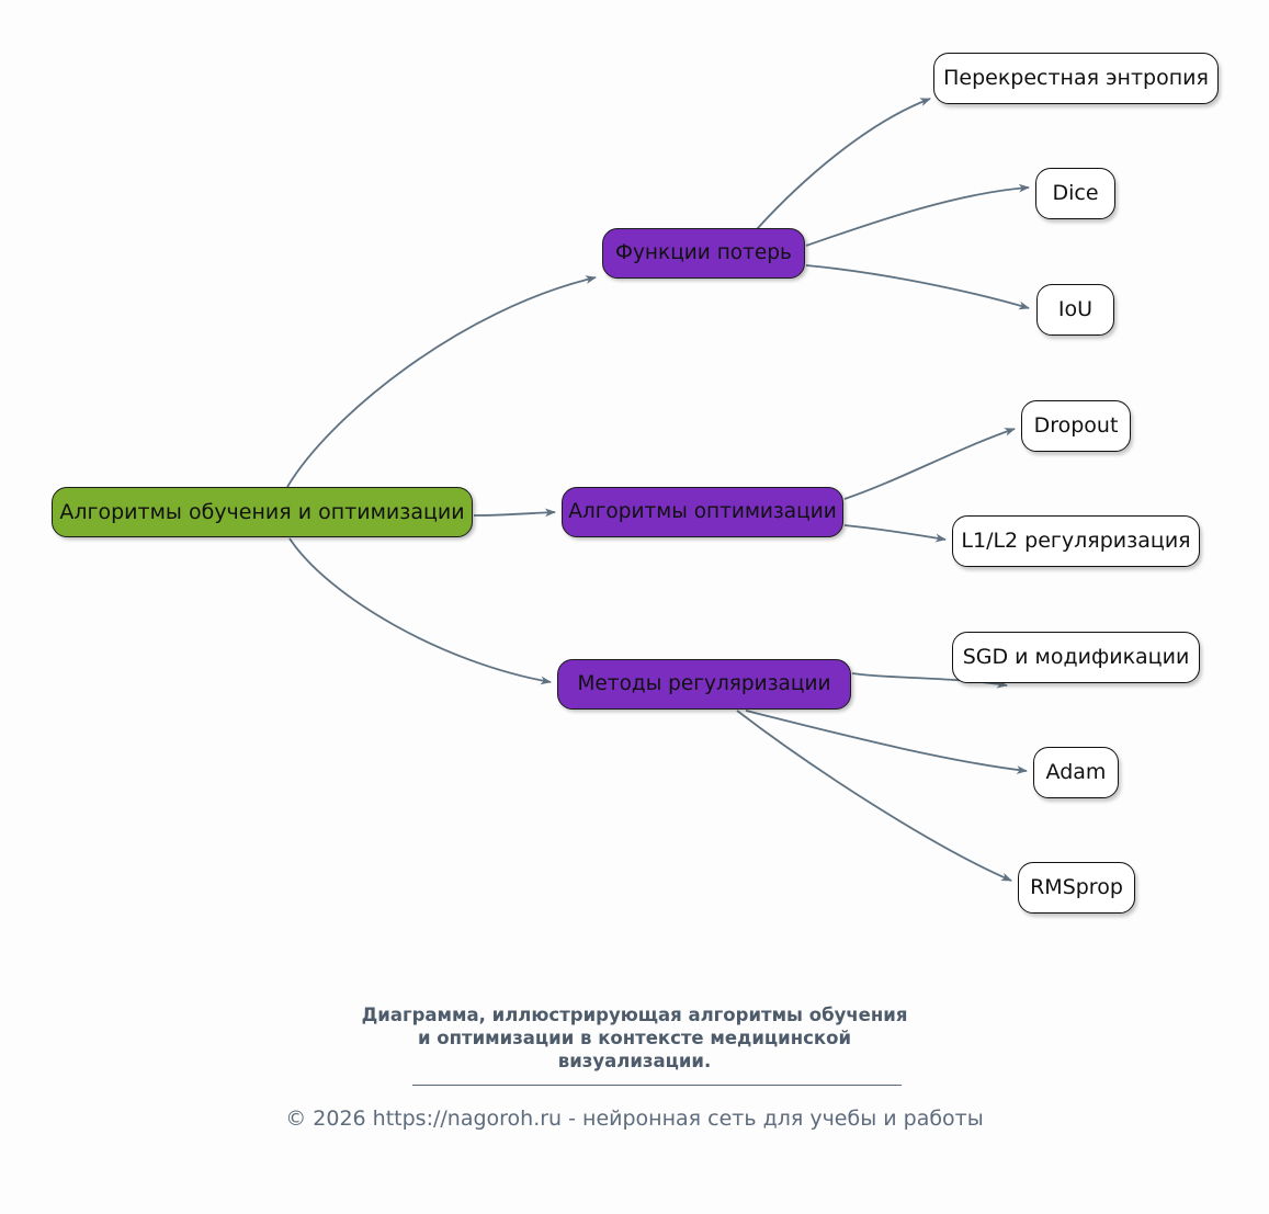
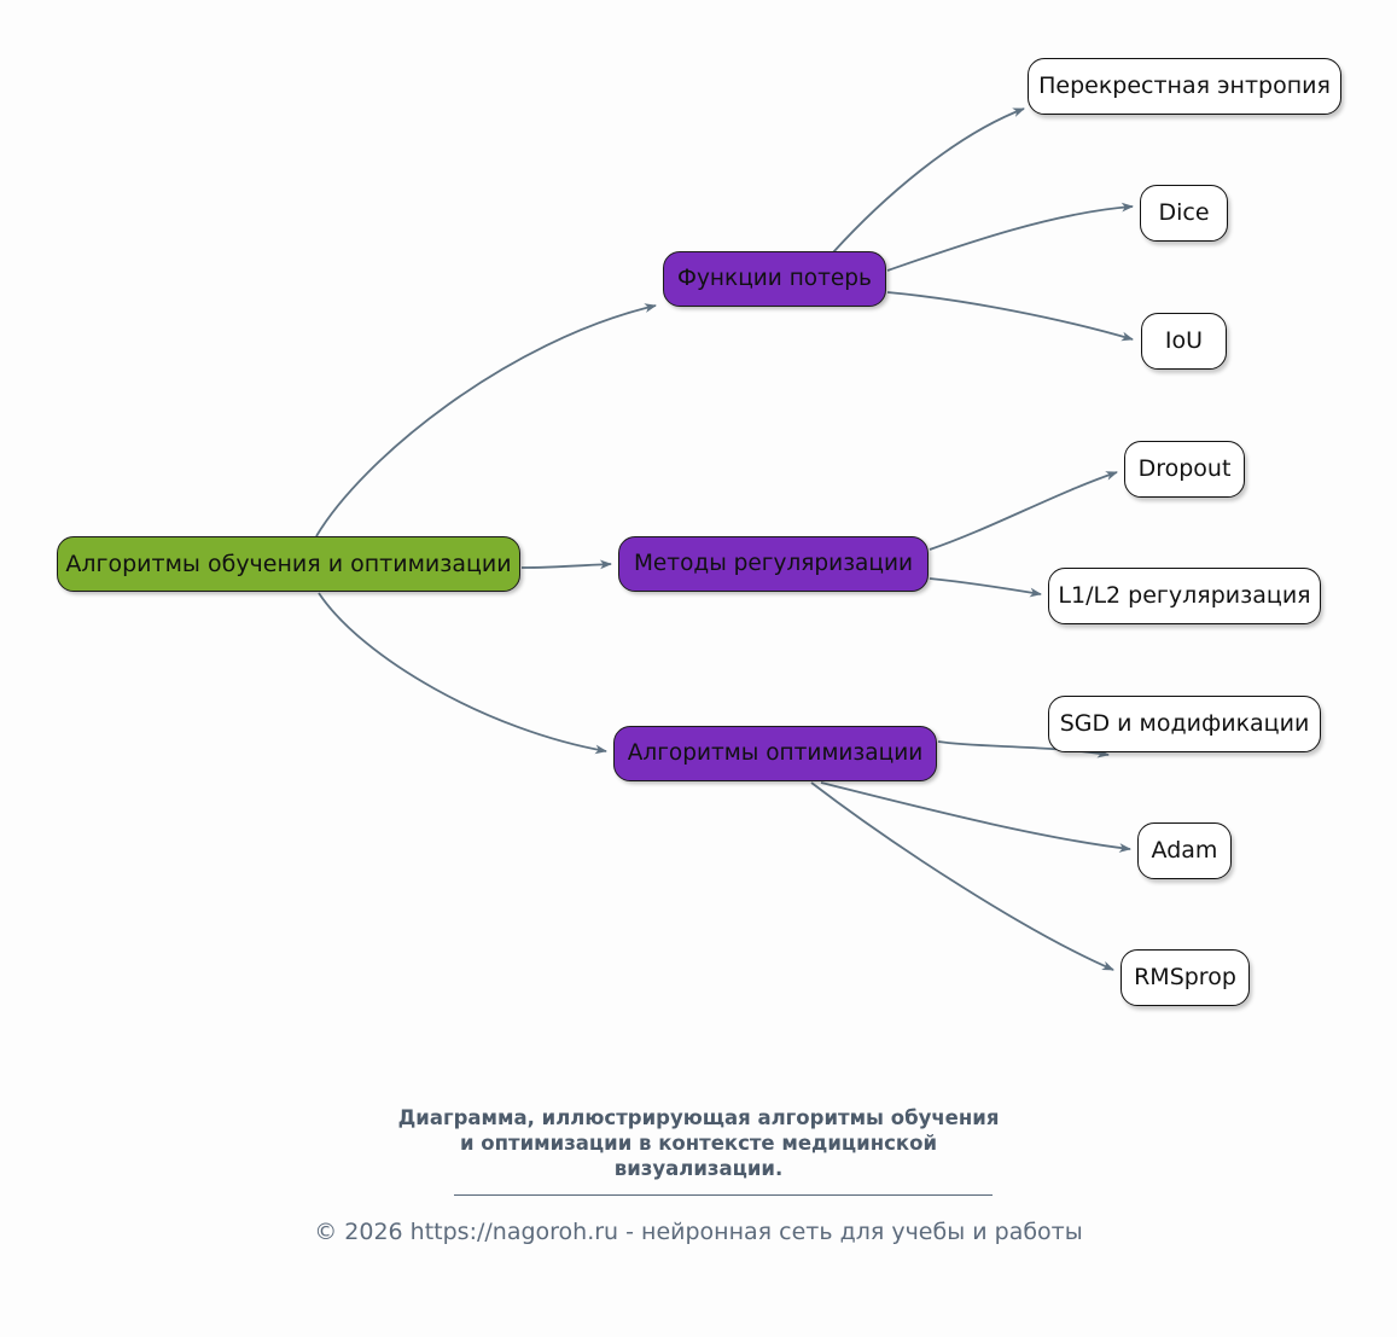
  Алгоритмы обучения и оптимизации
  Функции потерь
  Перекрестная энтропия
  Dice
  IoU
- Алгоритмы оптимизации
+ Методы регуляризации
  Dropout
  L1/L2 регуляризация
- Методы регуляризации
+ Алгоритмы оптимизации
  SGD и модификации
  Adam
  RMSprop
  Диаграмма, иллюстрирующая алгоритмы обучения
  и оптимизации в контексте медицинской
  визуализации.
  © 2026 https://nagoroh.ru - нейронная сеть для учебы и работы
